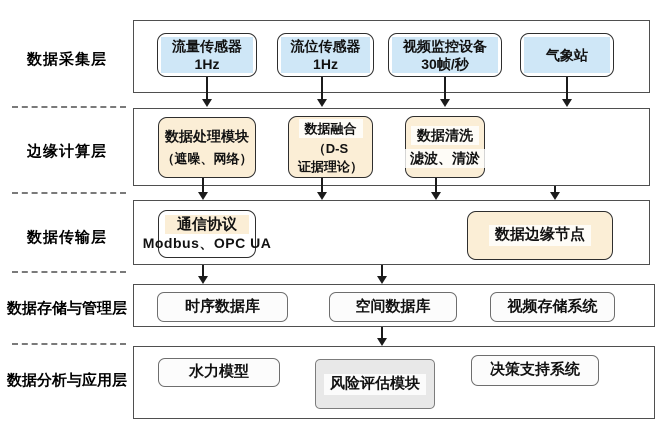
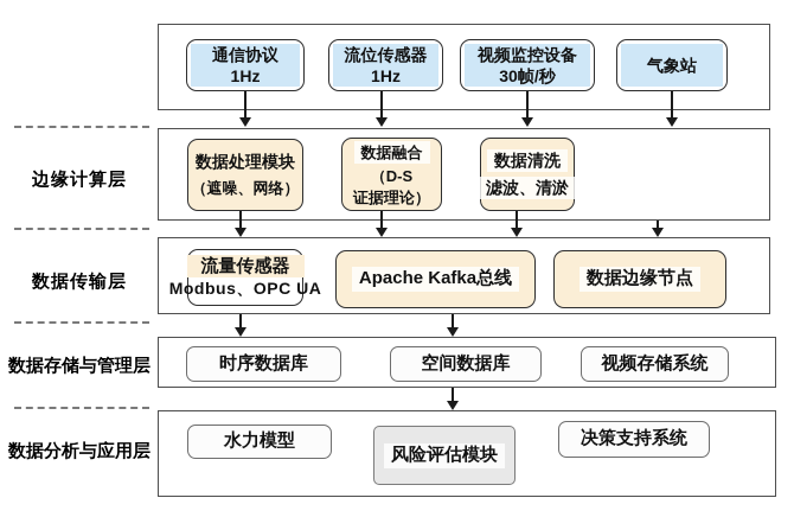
- 数据采集层
  边缘计算层
  数据传输层
  数据存储与管理层
  数据分析与应用层
- 流量传感器
+ 通信协议
  1Hz
  流位传感器
  1Hz
  视频监控设备
  30帧/秒
  气象站
  数据处理模块
  （遮噪、网络）
  数据融合
  （D-S
  证据理论）
  数据清洗
  滤波、清淤
- 通信协议
+ 流量传感器
  Modbus、OPC UA
+ Apache Kafka总线
  数据边缘节点
  时序数据库
  空间数据库
  视频存储系统
  水力模型
  风险评估模块
  决策支持系统
